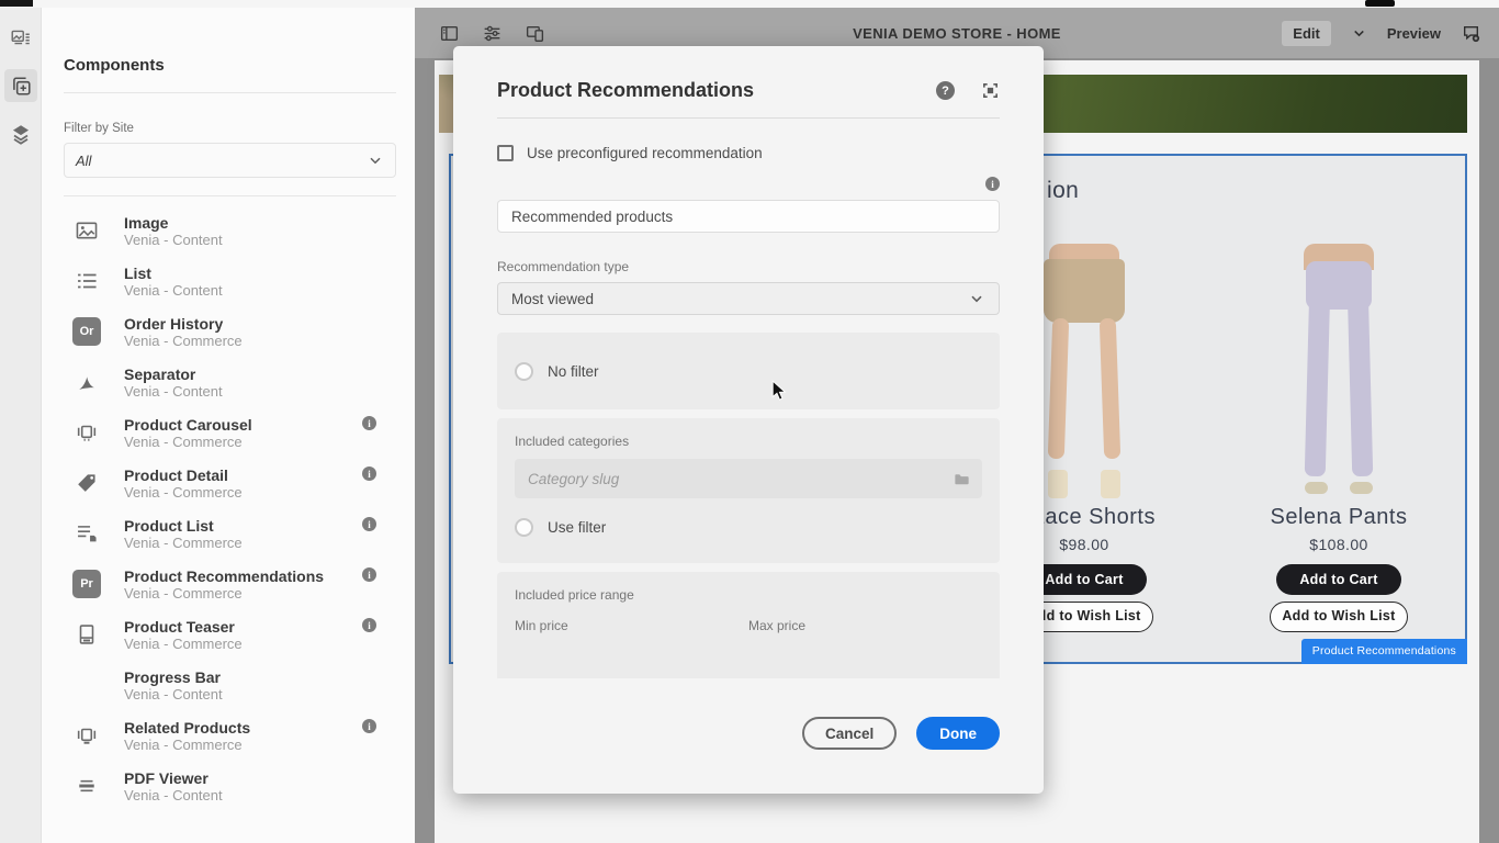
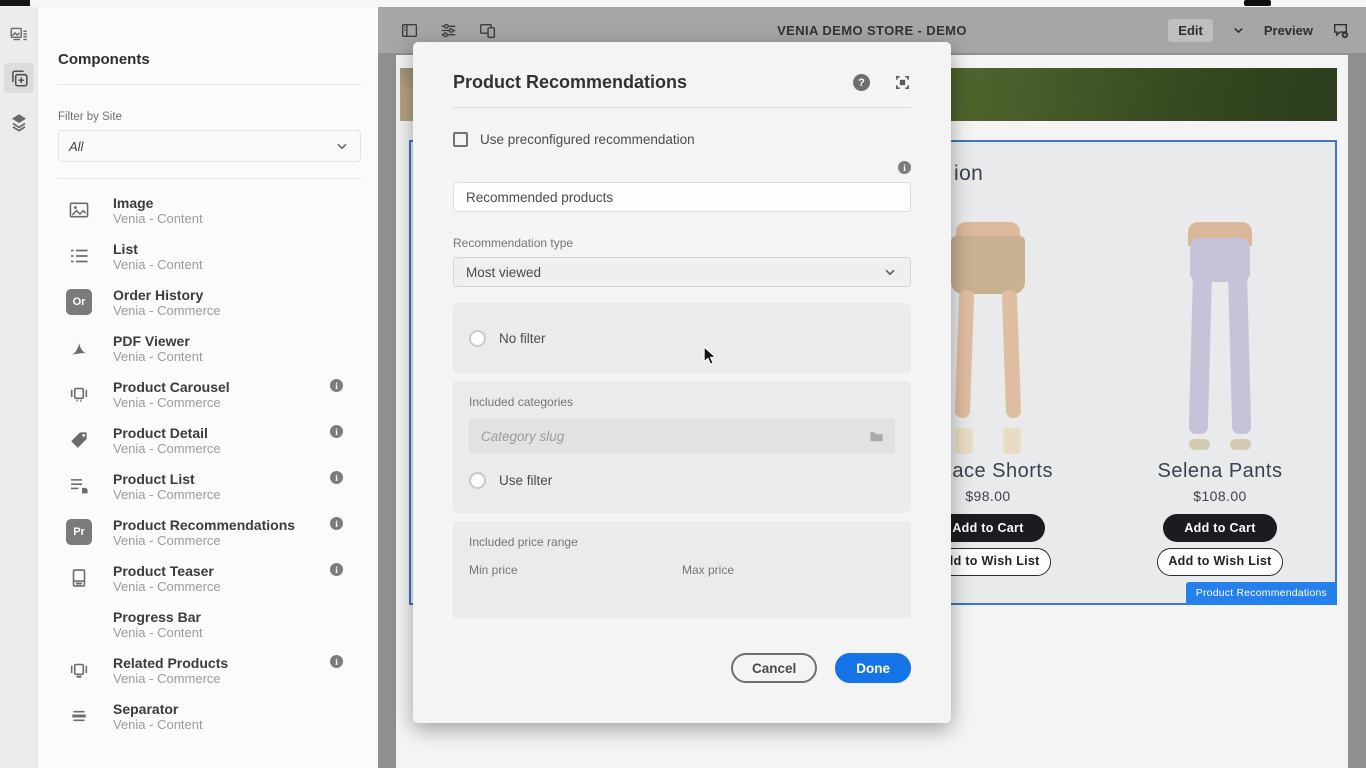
  Components
  Filter by Site
  All
  Image
  Venia - Content
  List
  Venia - Content
  Or
  Order History
  Venia - Commerce
- Separator
+ PDF Viewer
  Venia - Content
  Product Carousel
  Venia - Commerce
  i
  Product Detail
  Venia - Commerce
  i
  Product List
  Venia - Commerce
  i
  Pr
  Product Recommendations
  Venia - Commerce
  i
  Product Teaser
  Venia - Commerce
  i
  Progress Bar
  Venia - Content
  Related Products
  Venia - Commerce
  i
- PDF Viewer
+ Separator
  Venia - Content
- VENIA DEMO STORE - HOME
+ VENIA DEMO STORE - DEMO
  Edit
  Preview
  ion
  ace Shorts
  $98.00
  Add to Cart
  d to Wish List
  Selena Pants
  $108.00
  Add to Cart
  Add to Wish List
  Product Recommendations
  Product Recommendations
  ?
  Use preconfigured recommendation
  i
  Recommended products
  Recommendation type
  Most viewed
  No filter
  Included categories
  Category slug
  Use filter
  Included price range
  Min price
  Max price
  Cancel
  Done
